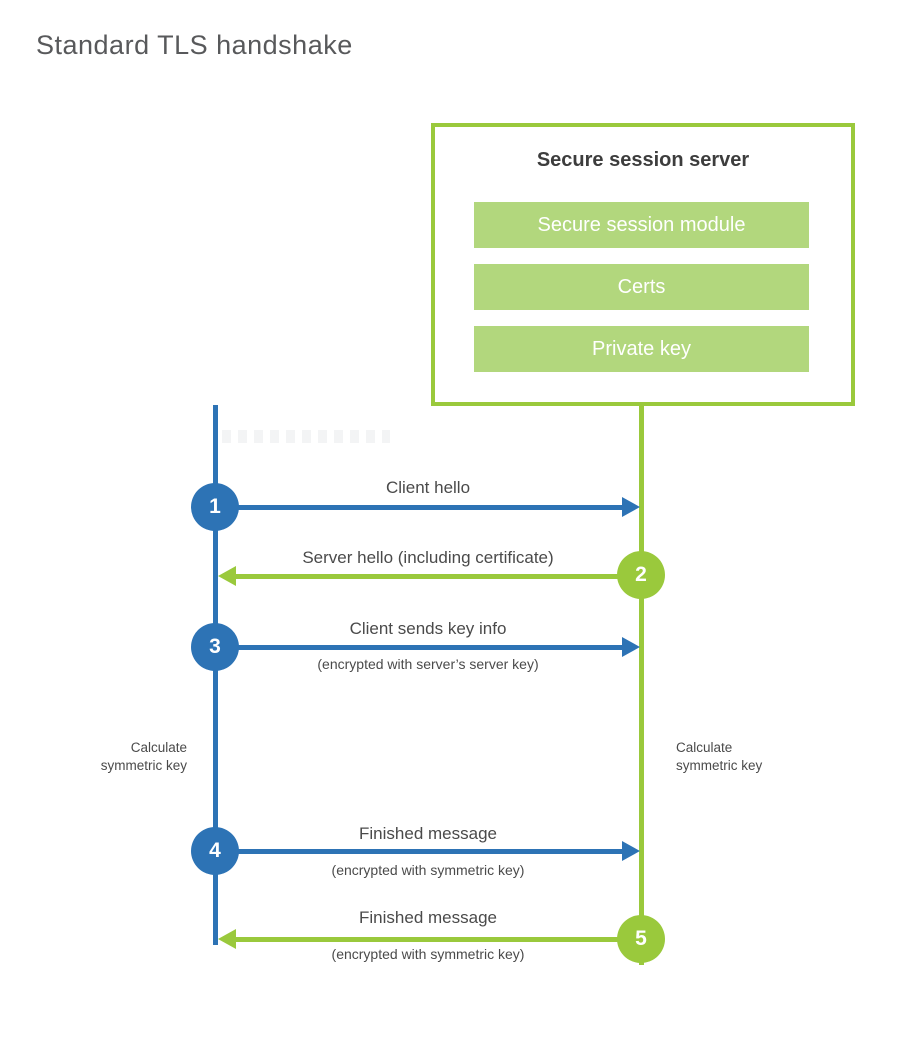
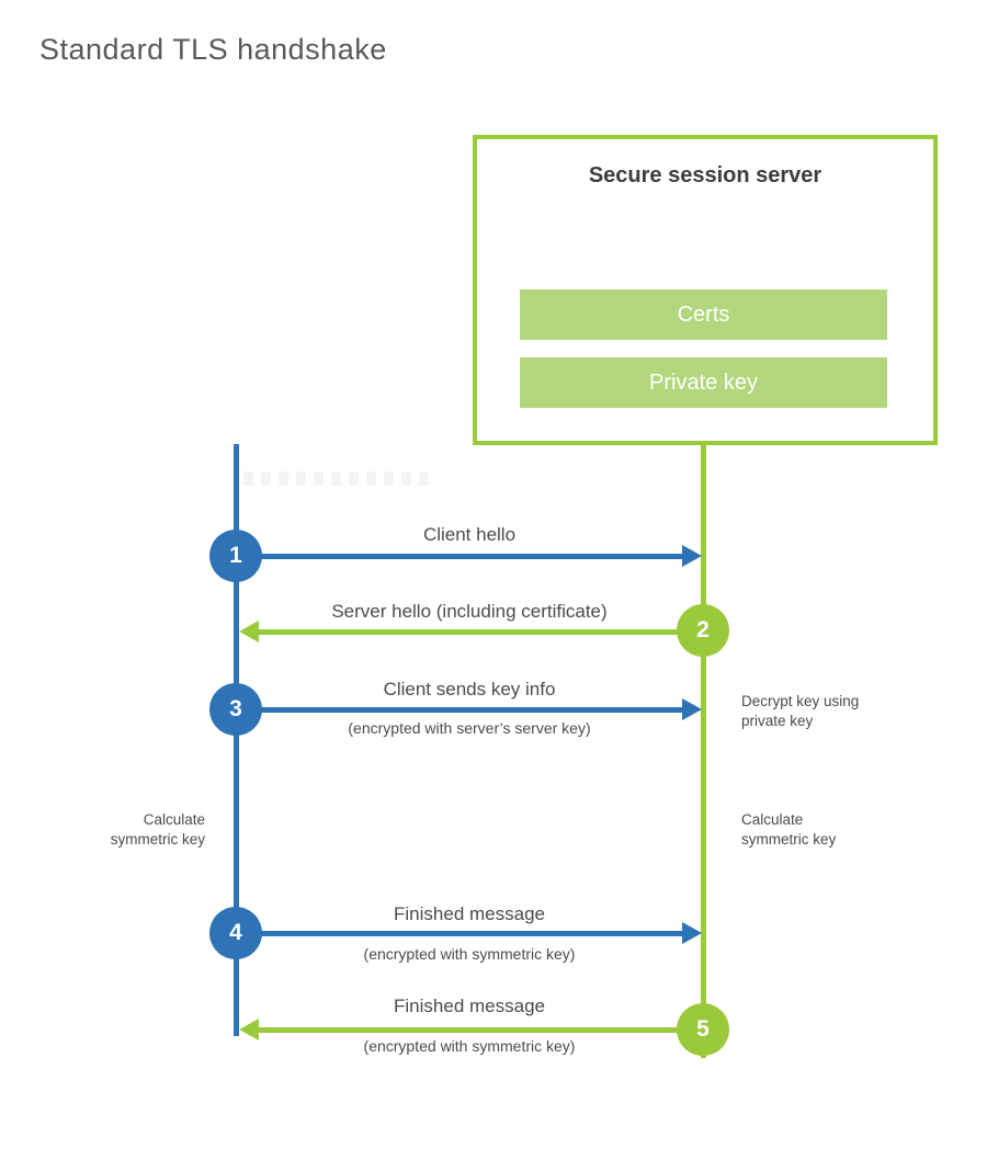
  Standard TLS handshake
  Secure session server
- Secure session module
  Certs
  Private key
  Client hello
  1
  Server hello (including certificate)
  2
  Client sends key info
  3
  (encrypted with server’s server key)
+ Decrypt key using
+ private key
  Calculate
  symmetric key
  Calculate
  symmetric key
  Finished message
  4
  (encrypted with symmetric key)
  Finished message
  5
  (encrypted with symmetric key)
